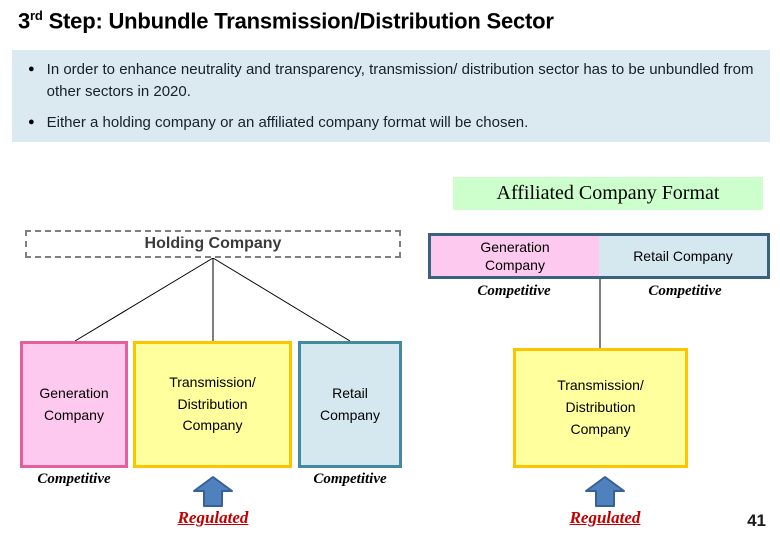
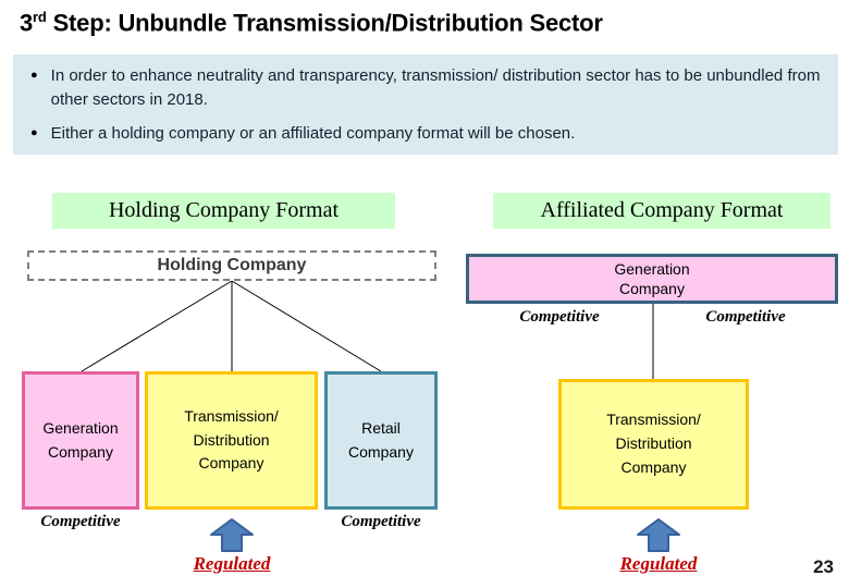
  3rd Step: Unbundle Transmission/Distribution Sector
  ●
- In order to enhance neutrality and transparency, transmission/ distribution sector has to be unbundled from other sectors in 2020.
+ In order to enhance neutrality and transparency, transmission/ distribution sector has to be unbundled from other sectors in 2018.
  ●
  Either a holding company or an affiliated company format will be chosen.
+ Holding Company Format
  Affiliated Company Format
  Holding Company
  Generation
  Company
  Transmission/
  Distribution
  Company
  Retail
  Company
  Competitive
  Competitive
  Regulated
  Generation
  Company
- Retail Company
  Competitive
  Competitive
  Transmission/
  Distribution
  Company
  Regulated
- 41
+ 23
